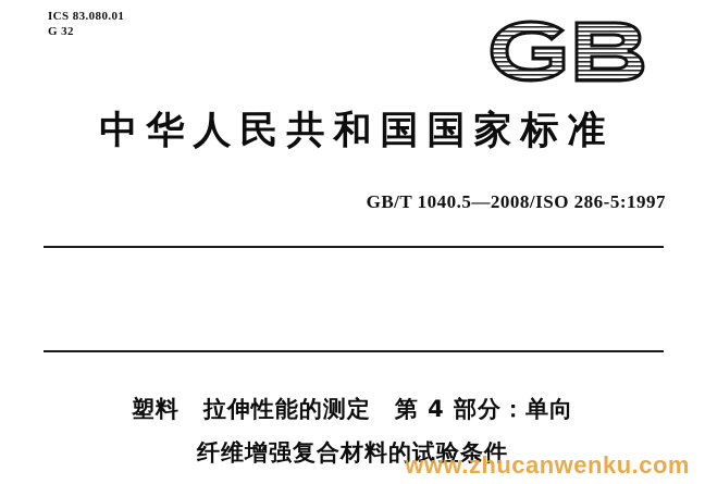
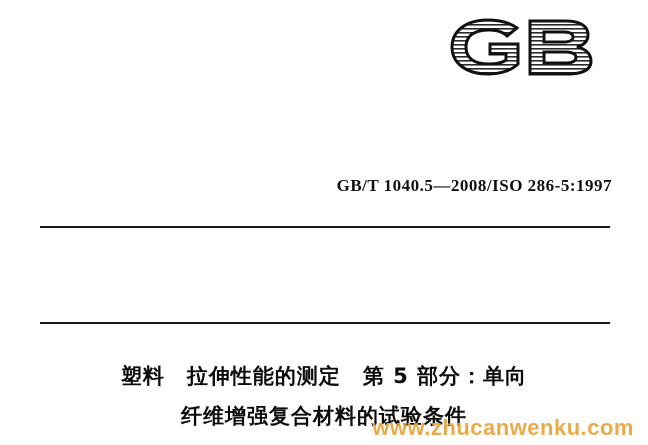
- ICS 83.080.01
- G 32
- 中华人民共和国国家标准
  GB/T 1040.5—2008/ISO 286-5:1997
- 塑料 拉伸性能的测定 第 4 部分：单向
+ 塑料 拉伸性能的测定 第 5 部分：单向
  纤维增强复合材料的试验条件
  www.zhucanwenku.com
